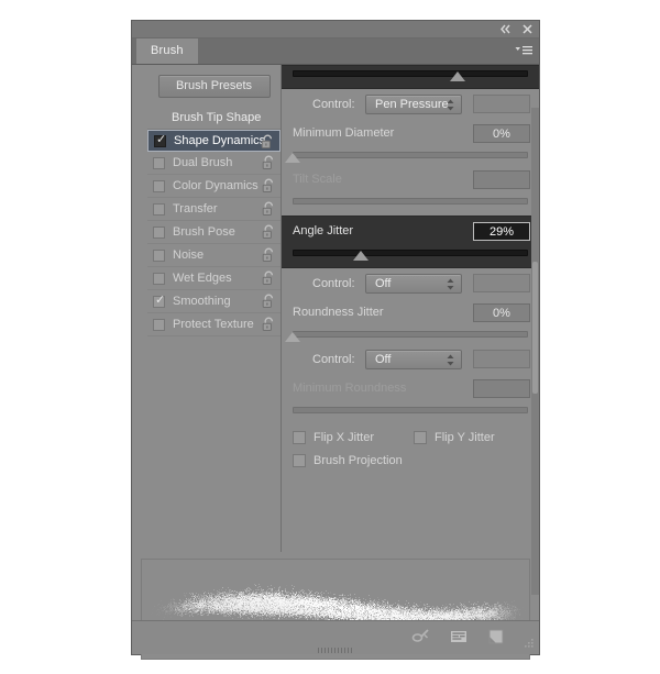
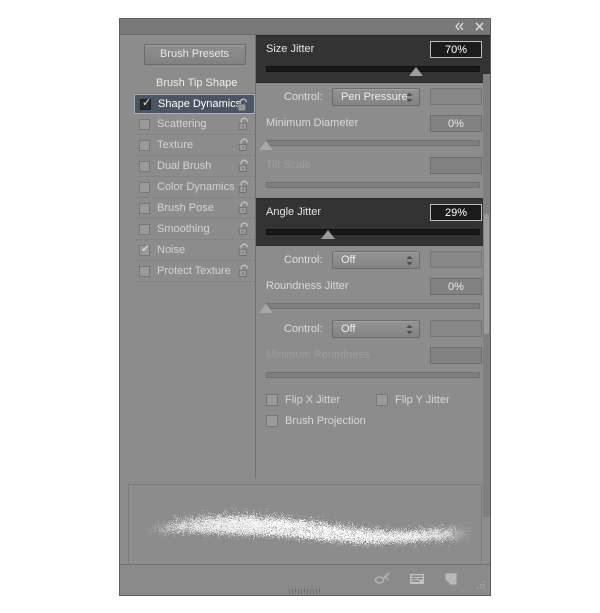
- Brush
  Brush Presets
  Brush Tip Shape
  ✓
  Shape Dynamic
+ Scattering
+ Texture
  Dual Brush
  Color Dynamics
- Transfer
  Brush Pose
- Noise
+ Smoothing
- Wet Edges
  ✓
- Smoothing
+ Noise
  Protect Texture
+ Size Jitter
+ 70%
  Control:
  Pen Pressure
  Minimum Diameter
  0%
  Angle Jitter
  29%
  Control:
  Off
  Roundness Jitter
  0%
  Control:
  Off
  Flip X Jitter
  Flip Y Jitter
  Brush Projection
